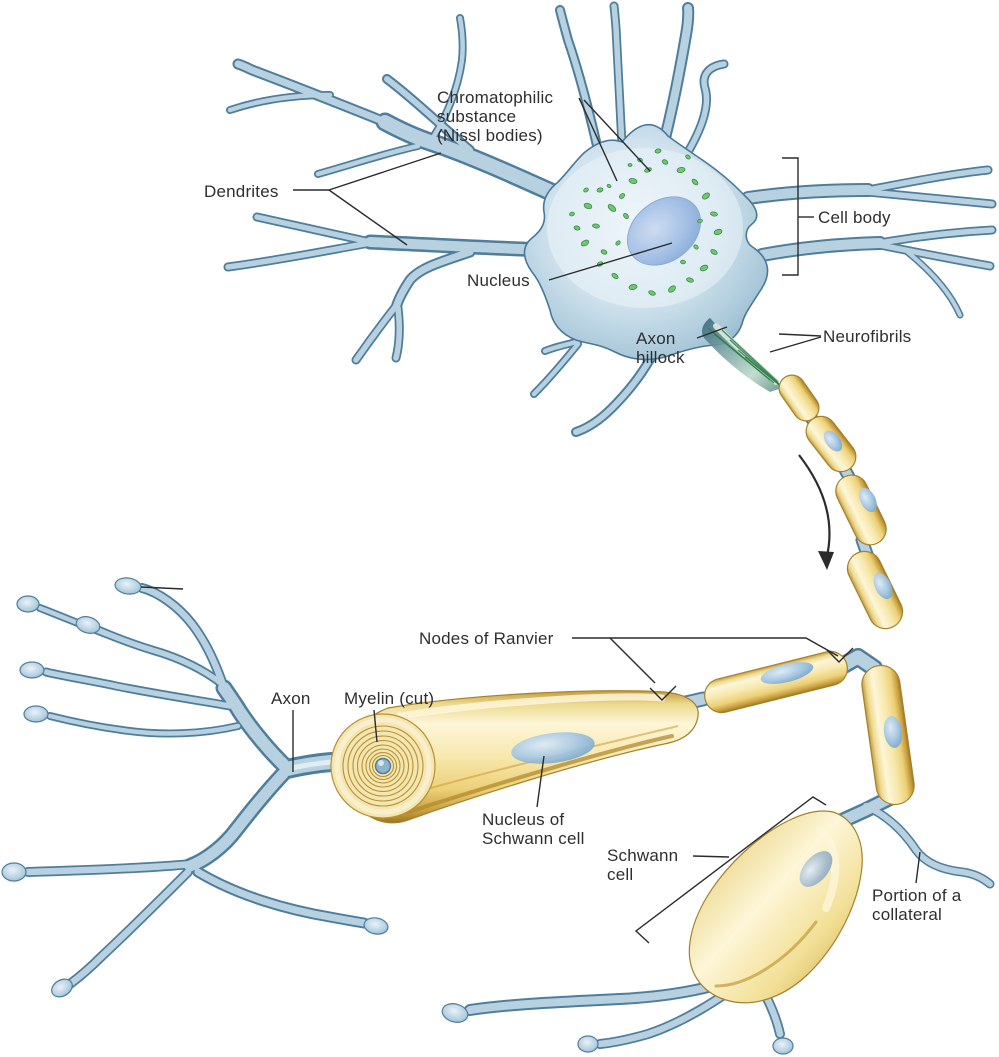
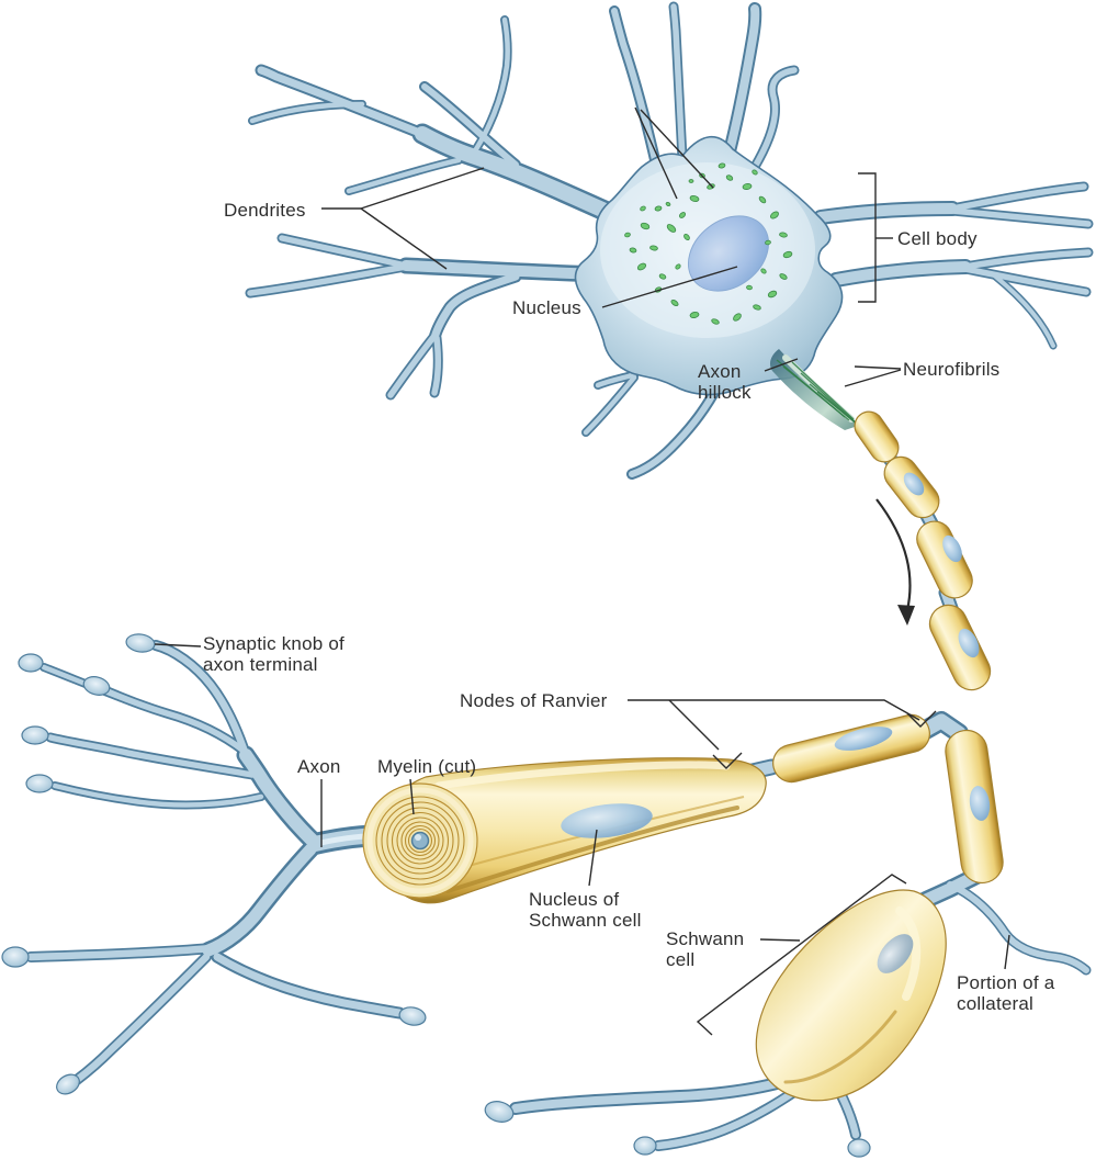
- Chromatophilic
- substance
- (Nissl bodies)
  Dendrites
  Nucleus
  Cell body
  Axon
  hillock
  Neurofibrils
+ Synaptic knob of
+ axon terminal
  Axon
  Myelin (cut)
  Nodes of Ranvier
  Nucleus of
  Schwann cell
  Schwann
  cell
  Portion of a
  collateral
